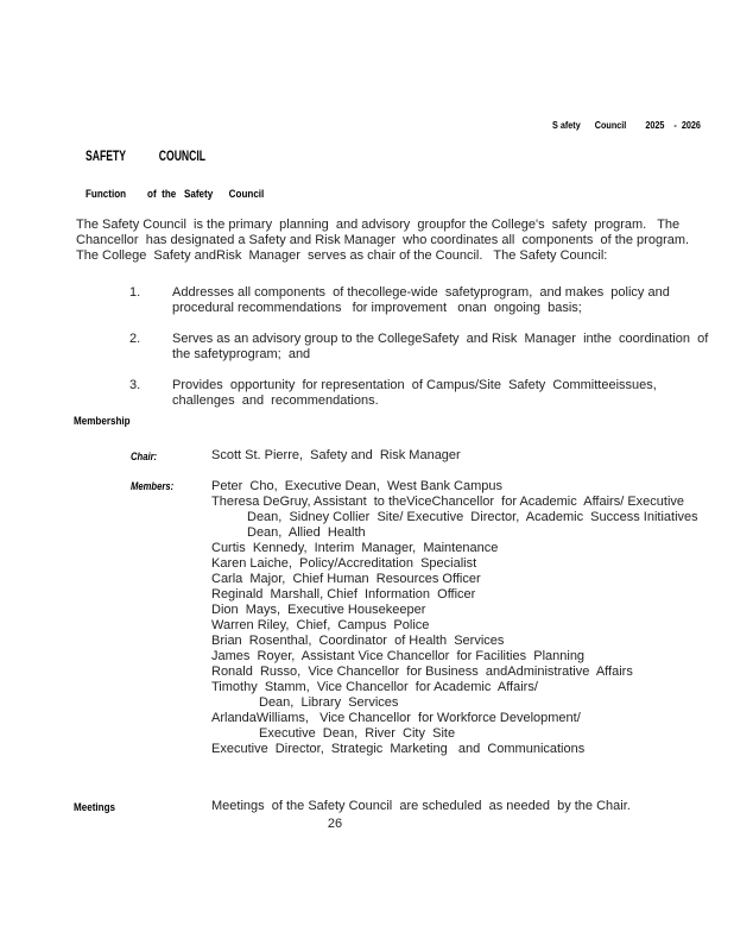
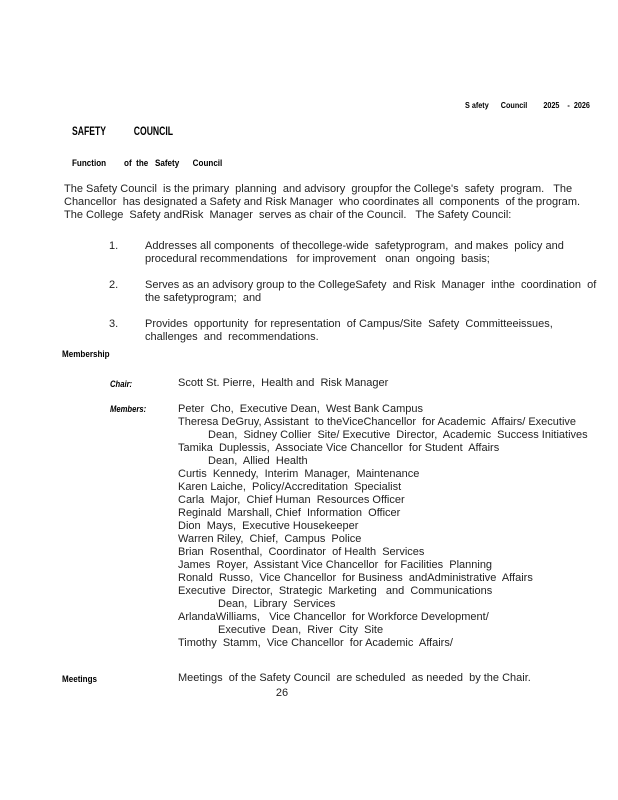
  S afety Council 2025 - 2026
  SAFETY COUNCIL
  Function of the Safety Council
  The Safety Council is the primary planning and advisory groupfor the College's safety program. The
  Chancellor has designated a Safety and Risk Manager who coordinates all components of the program.
  The College Safety andRisk Manager serves as chair of the Council. The Safety Council:
  1.
  Addresses all components of thecollege-wide safetyprogram, and makes policy and
  procedural recommendations for improvement onan ongoing basis;
  2.
  Serves as an advisory group to the CollegeSafety and Risk Manager inthe coordination of
  the safetyprogram; and
  3.
  Provides opportunity for representation of Campus/Site Safety Committeeissues,
  challenges and recommendations.
  Membership
  Chair:
- Scott St. Pierre, Safety and Risk Manager
+ Scott St. Pierre, Health and Risk Manager
  Members:
  Peter Cho, Executive Dean, West Bank Campus
  Theresa DeGruy, Assistant to theViceChancellor for Academic Affairs/ Executive
  Dean, Sidney Collier Site/ Executive Director, Academic Success Initiatives
+ Tamika Duplessis, Associate Vice Chancellor for Student Affairs
  Dean, Allied Health
  Curtis Kennedy, Interim Manager, Maintenance
  Karen Laiche, Policy/Accreditation Specialist
  Carla Major, Chief Human Resources Officer
  Reginald Marshall, Chief Information Officer
  Dion Mays, Executive Housekeeper
  Warren Riley, Chief, Campus Police
  Brian Rosenthal, Coordinator of Health Services
  James Royer, Assistant Vice Chancellor for Facilities Planning
  Ronald Russo, Vice Chancellor for Business andAdministrative Affairs
- Timothy Stamm, Vice Chancellor for Academic Affairs/
+ Executive Director, Strategic Marketing and Communications
  Dean, Library Services
  ArlandaWilliams, Vice Chancellor for Workforce Development/
  Executive Dean, River City Site
- Executive Director, Strategic Marketing and Communications
+ Timothy Stamm, Vice Chancellor for Academic Affairs/
  Meetings
  Meetings of the Safety Council are scheduled as needed by the Chair.
  26
